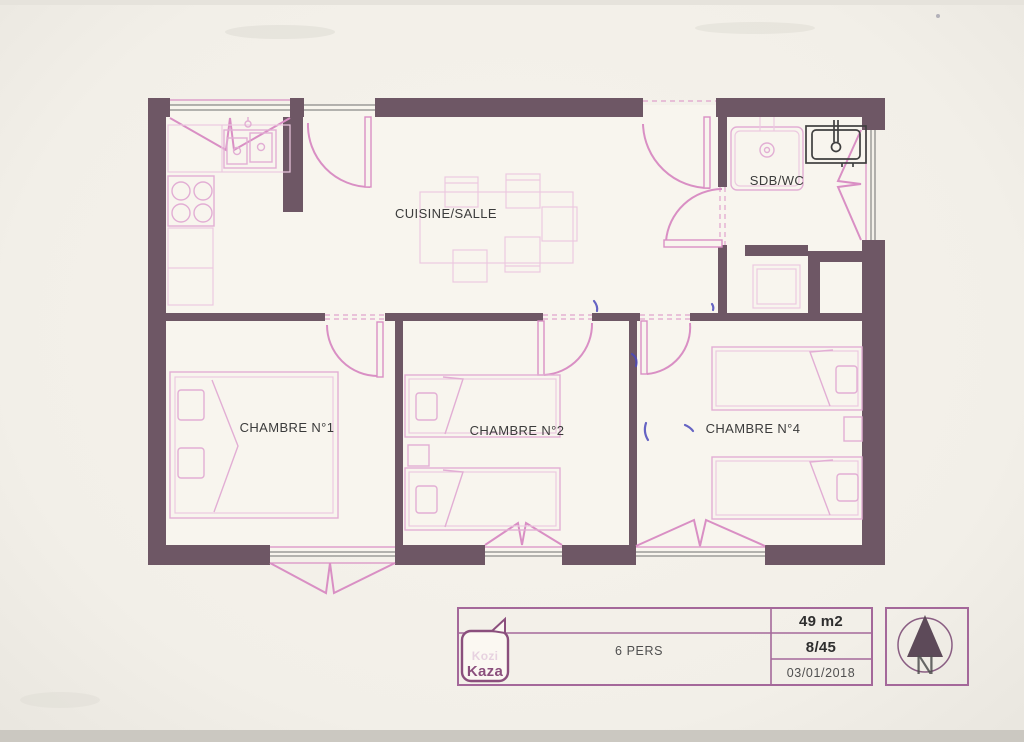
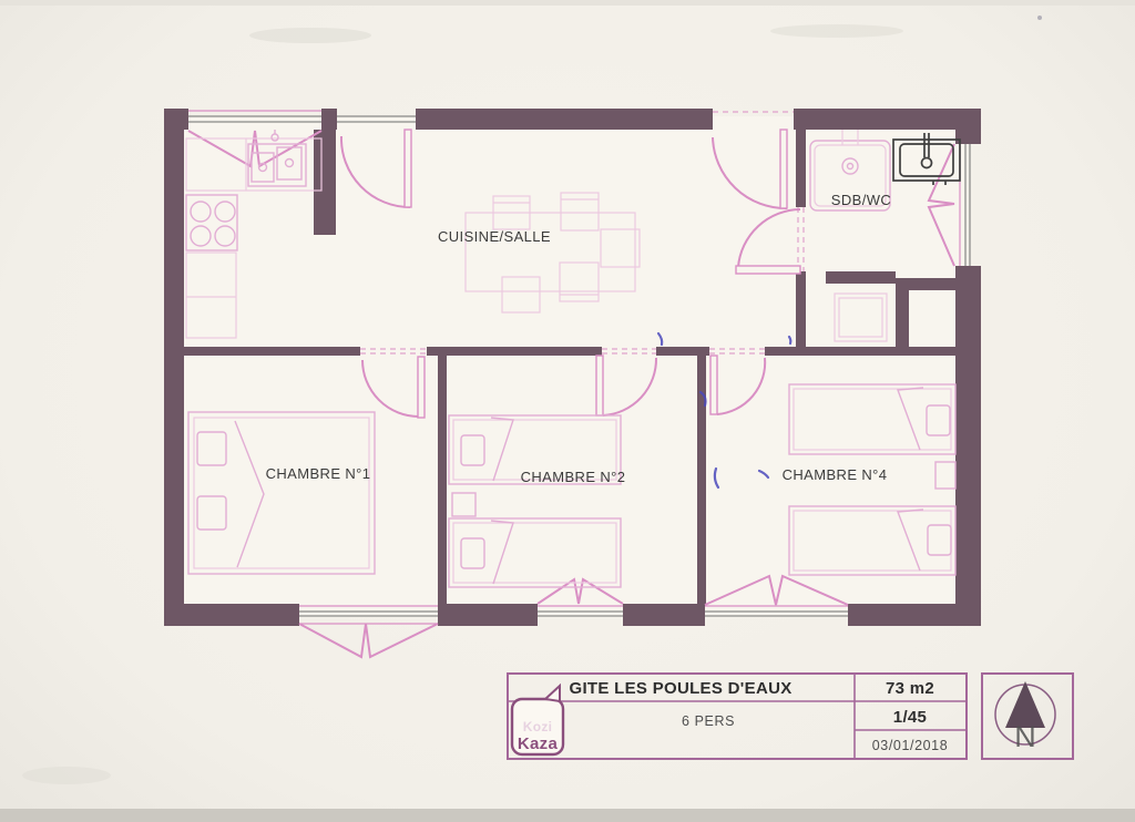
  CUISINE/SALLE
  SDB/WC
  CHAMBRE N°1
  CHAMBRE N°2
  CHAMBRE N°4
+ GITE LES POULES D'EAUX
- 49 m2
+ 73 m2
  6 PERS
- 8/45
+ 1/45
  03/01/2018
  Kozi
  Kaza
  N
